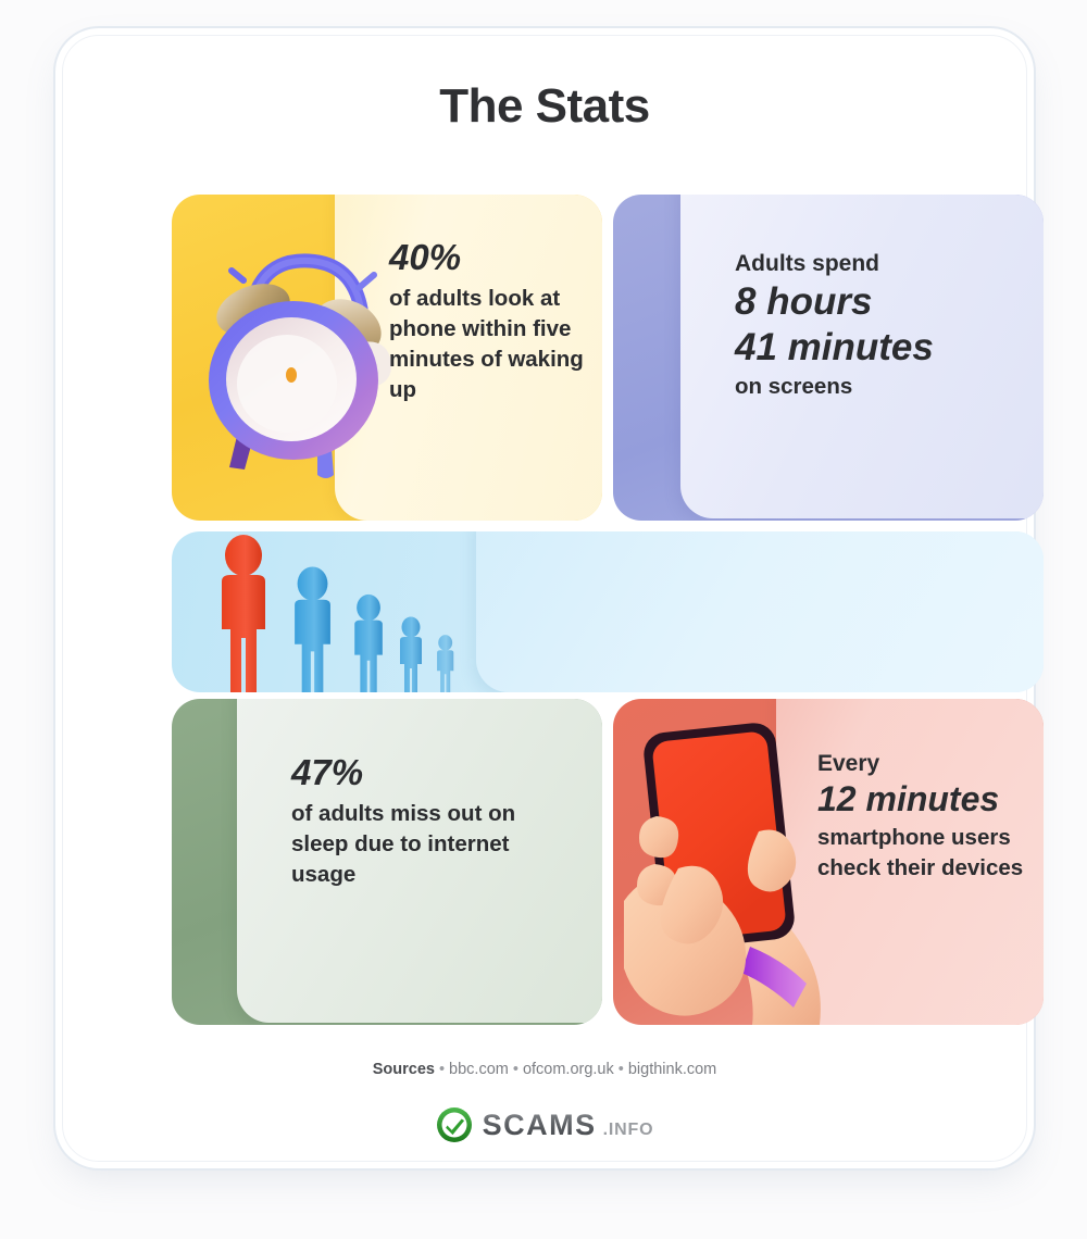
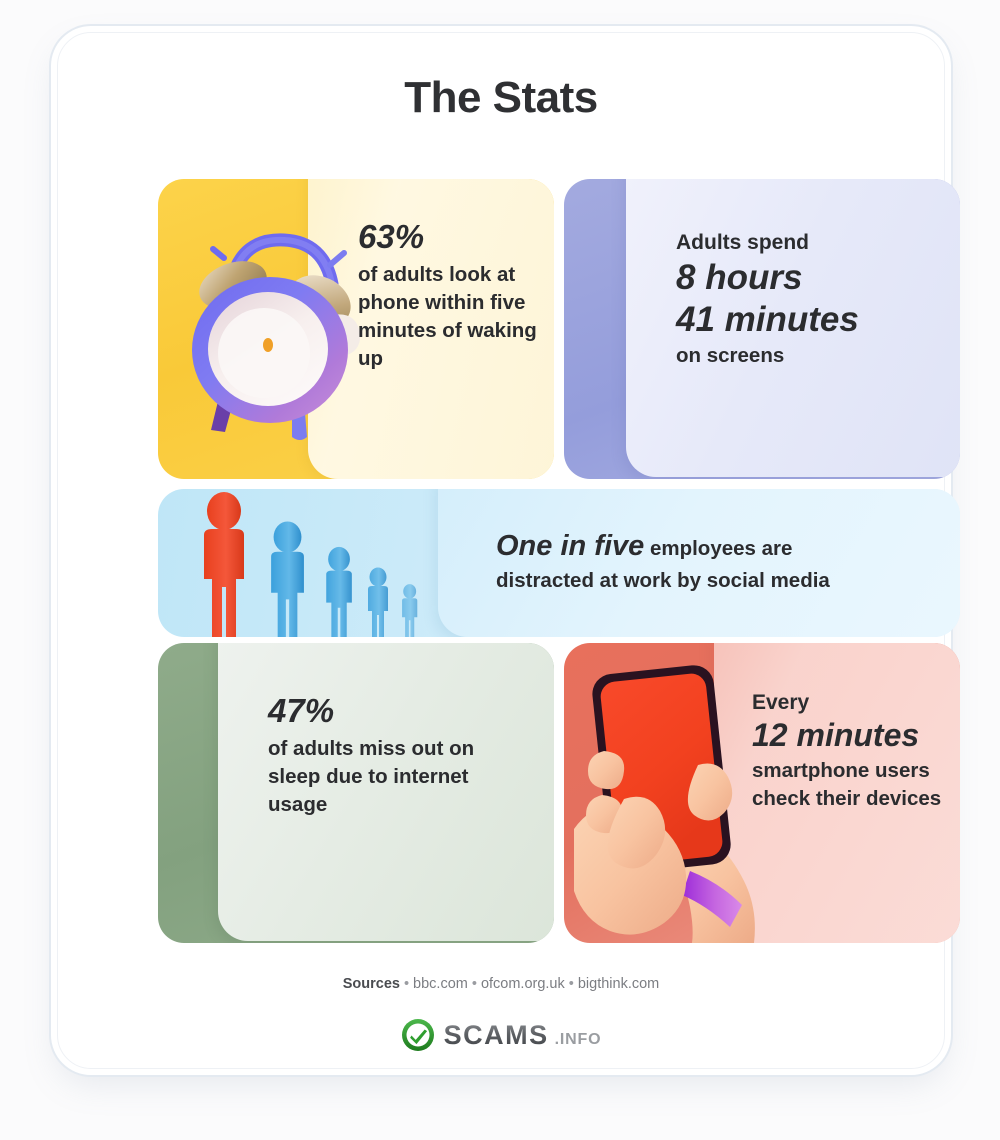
  The Stats
- 40%
+ 63%
  of adults look at phone within five minutes of waking up
  Adults spend
  8 hours
  41 minutes
  on screens
+ One in five employees are
+ distracted at work by social media
  47%
  of adults miss out on sleep due to internet usage
  Every
  12 minutes
  smartphone users check their devices
  Sources • bbc.com • ofcom.org.uk • bigthink.com
  SCAMS
  .INFO
